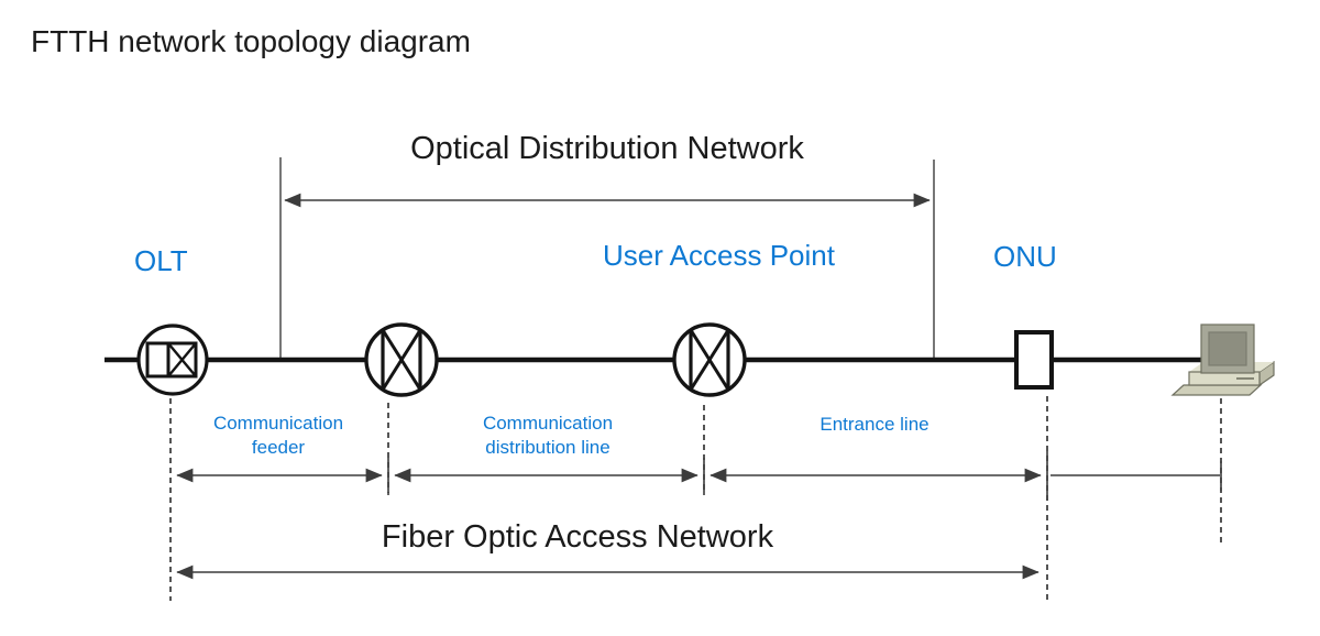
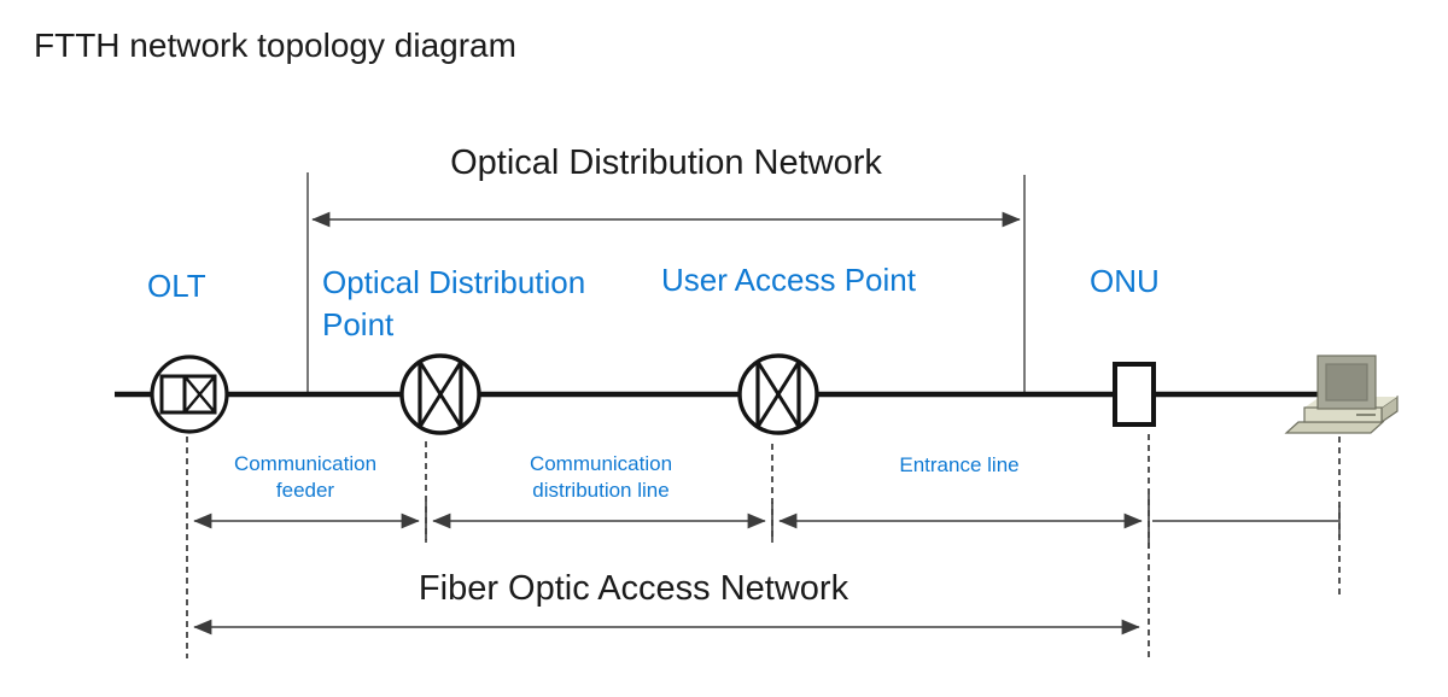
  FTTH network topology diagram
  Optical Distribution Network
  OLT
+ Optical Distribution Point
  User Access Point
  ONU
  Communication feeder
  Communication distribution line
  Entrance line
  Fiber Optic Access Network
